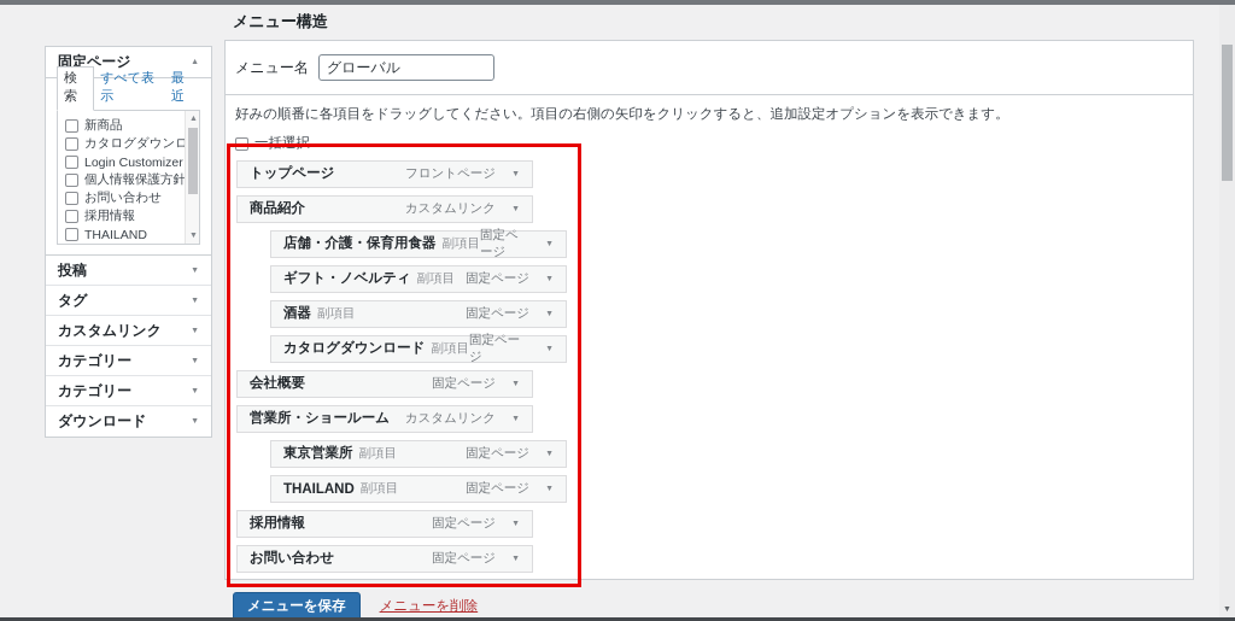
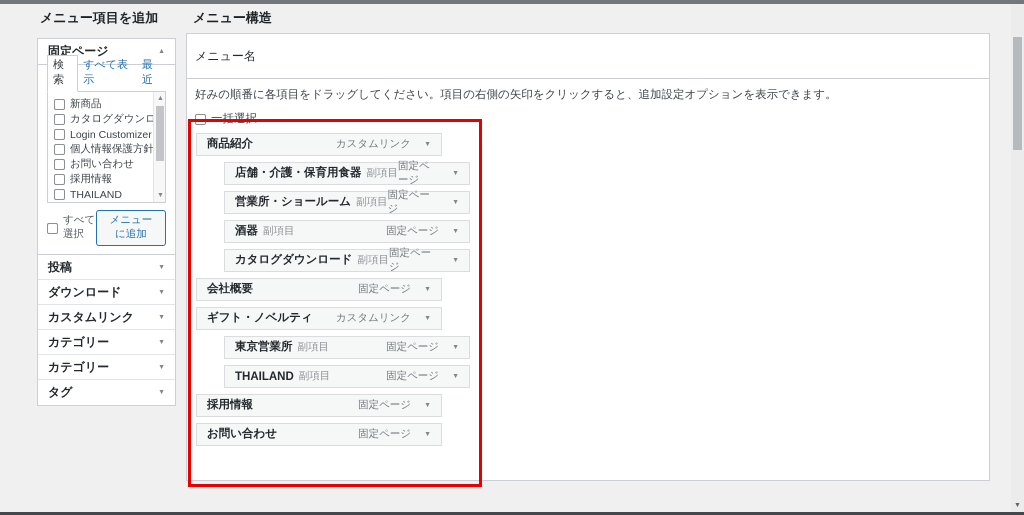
+ メニュー項目を追加
  メニュー構造
  固定ページ
  検索
  すべて表示
  最近
  新商品
  カタログダウンロ
  Login Customizer
  個人情報保護方針
  お問い合わせ
  採用情報
  THAILAND
+ すべて選択
+ メニューに追加
  投稿
- タグ
+ ダウンロード
  カスタムリンク
  カテゴリー
  カテゴリー
- ダウンロード
+ タグ
  メニュー名
- グローバル
  好みの順番に各項目をドラッグしてください。項目の右側の矢印をクリックすると、追加設定オプションを表示できます。
  一括選択
- トップページ
- フロントページ
  商品紹介
  カスタムリンク
  店舗・介護・保育用食器
  副項目
  固定ページ
- ギフト・ノベルティ
+ 営業所・ショールーム
  副項目
  固定ページ
  酒器
  副項目
  固定ページ
  カタログダウンロード
  副項目
  固定ページ
  会社概要
  固定ページ
- 営業所・ショールーム
+ ギフト・ノベルティ
  カスタムリンク
  東京営業所
  副項目
  固定ページ
  THAILAND
  副項目
  固定ページ
  採用情報
  固定ページ
  お問い合わせ
  固定ページ
- メニューを保存
- メニューを削除
